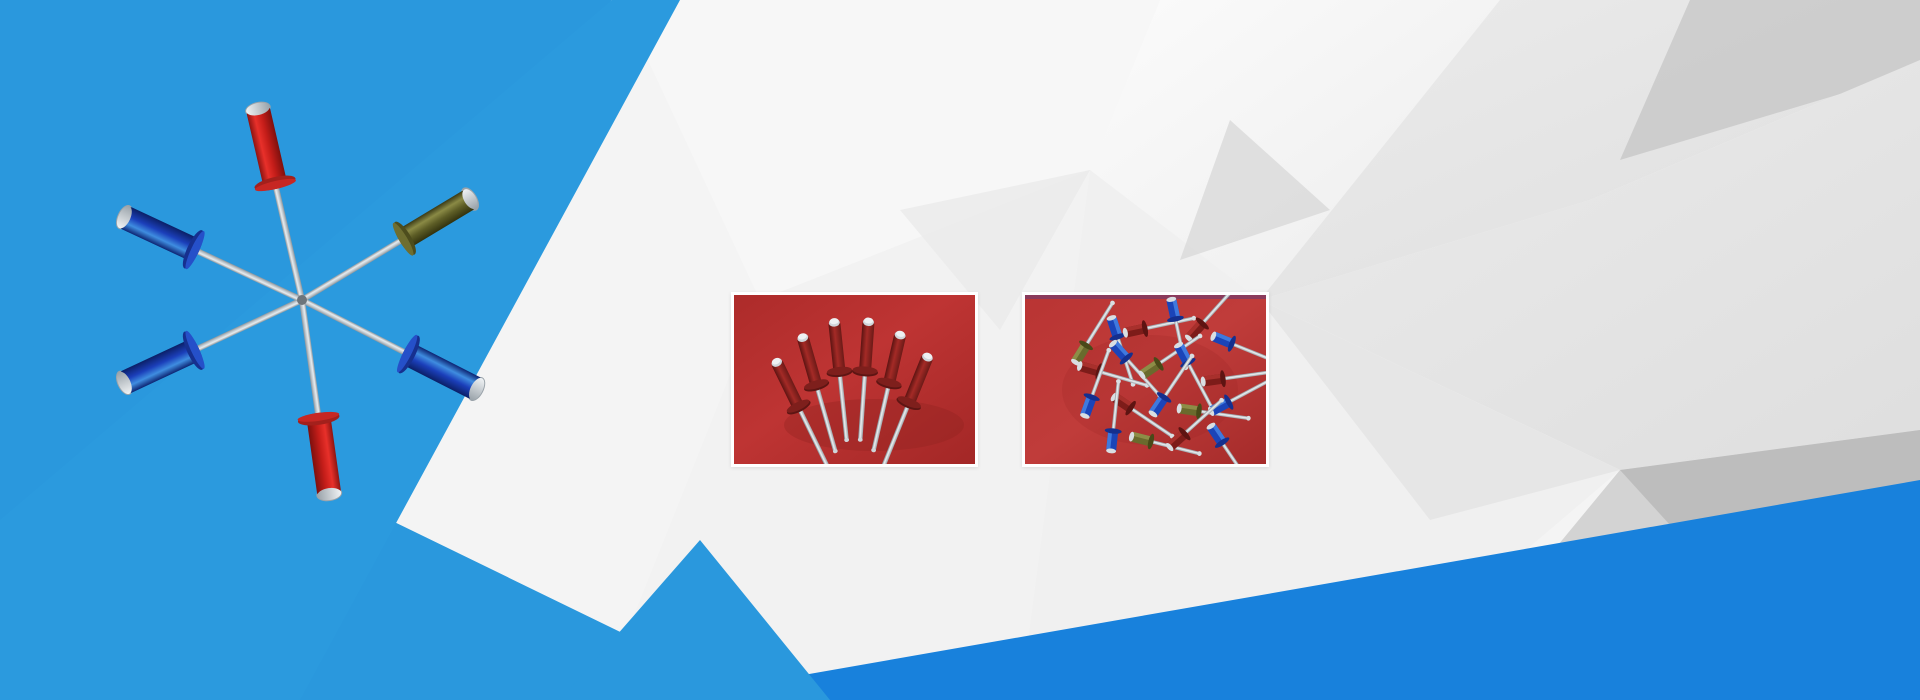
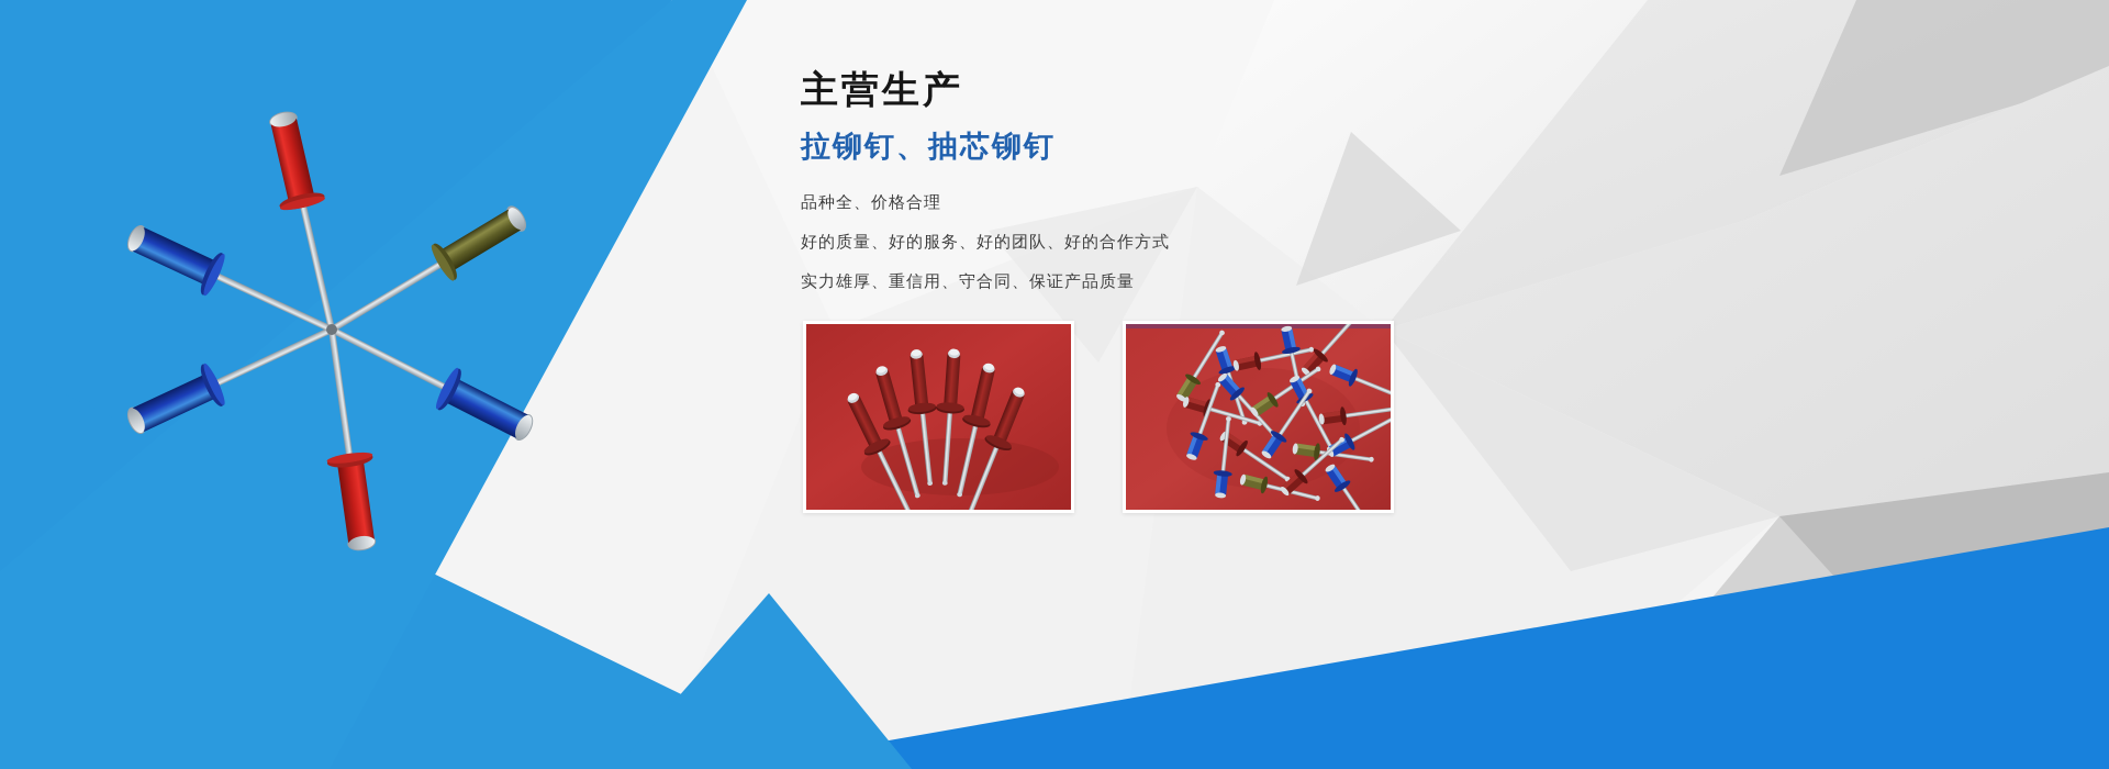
+ 主营生产
+ 拉铆钉、抽芯铆钉
+ 品种全、价格合理
+ 好的质量、好的服务、好的团队、好的合作方式
+ 实力雄厚、重信用、守合同、保证产品质量
